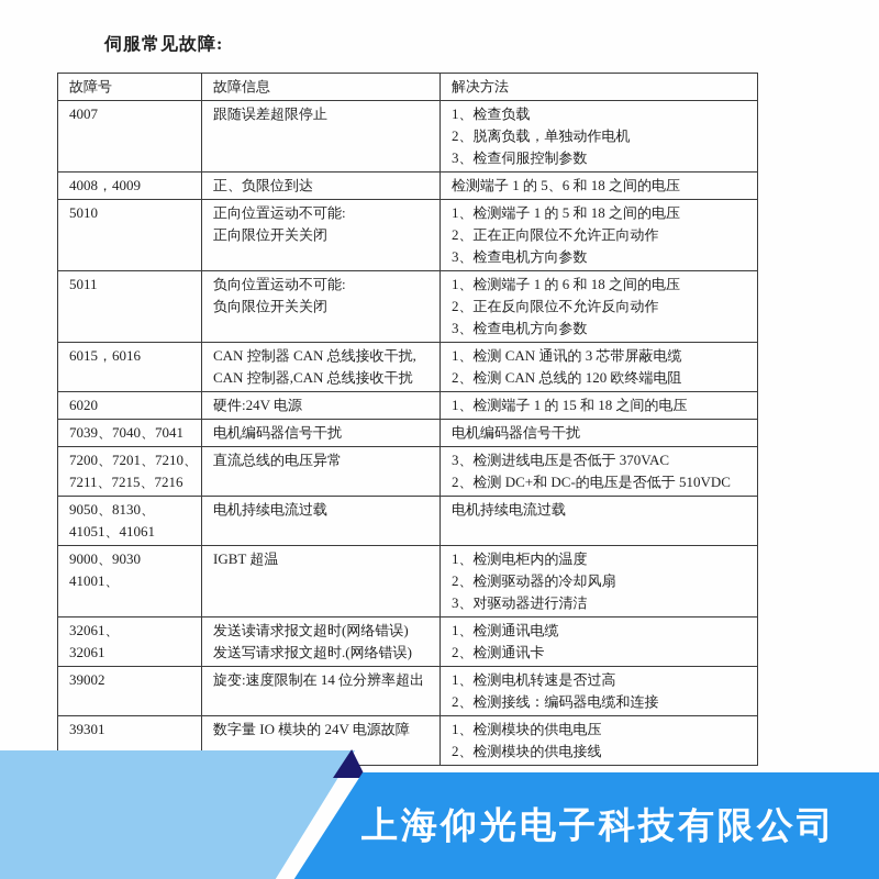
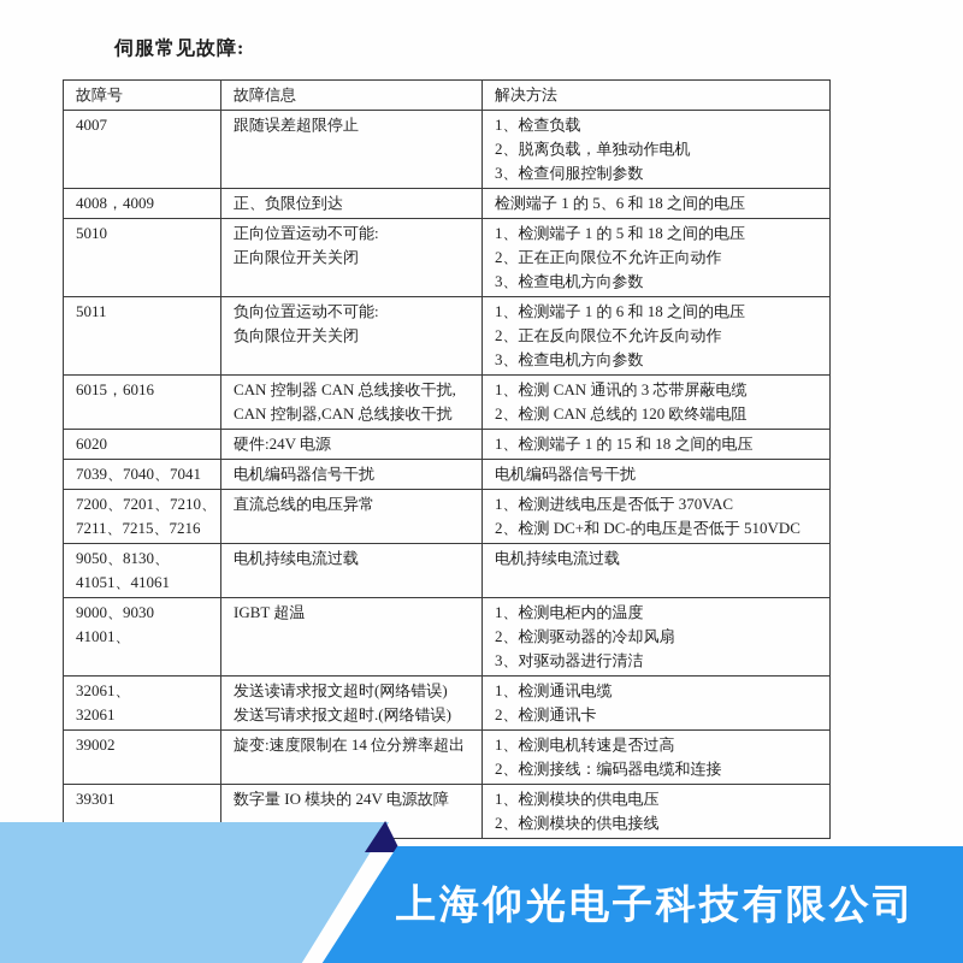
  伺服常见故障:
  故障号	故障信息	解决方法
  4007	跟随误差超限停止	1、检查负载2、脱离负载，单独动作电机3、检查伺服控制参数
  4008，4009	正、负限位到达	检测端子 1 的 5、6 和 18 之间的电压
  5010	正向位置运动不可能:正向限位开关关闭	1、检测端子 1 的 5 和 18 之间的电压2、正在正向限位不允许正向动作3、检查电机方向参数
  5011	负向位置运动不可能:负向限位开关关闭	1、检测端子 1 的 6 和 18 之间的电压2、正在反向限位不允许反向动作3、检查电机方向参数
  6015，6016	CAN 控制器 CAN 总线接收干扰,CAN 控制器,CAN 总线接收干扰	1、检测 CAN 通讯的 3 芯带屏蔽电缆2、检测 CAN 总线的 120 欧终端电阻
  6020	硬件:24V 电源	1、检测端子 1 的 15 和 18 之间的电压
  7039、7040、7041	电机编码器信号干扰	电机编码器信号干扰
- 7200、7201、7210、7211、7215、7216	直流总线的电压异常	3、检测进线电压是否低于 370VAC2、检测 DC+和 DC-的电压是否低于 510VDC
+ 7200、7201、7210、7211、7215、7216	直流总线的电压异常	1、检测进线电压是否低于 370VAC2、检测 DC+和 DC-的电压是否低于 510VDC
  9050、8130、41051、41061	电机持续电流过载	电机持续电流过载
  9000、903041001、	IGBT 超温	1、检测电柜内的温度2、检测驱动器的冷却风扇3、对驱动器进行清洁
  32061、32061	发送读请求报文超时(网络错误)发送写请求报文超时.(网络错误)	1、检测通讯电缆2、检测通讯卡
  39002	旋变:速度限制在 14 位分辨率超出	1、检测电机转速是否过高2、检测接线：编码器电缆和连接
  39301	数字量 IO 模块的 24V 电源故障	1、检测模块的供电电压2、检测模块的供电接线
  上海仰光电子科技有限公司
